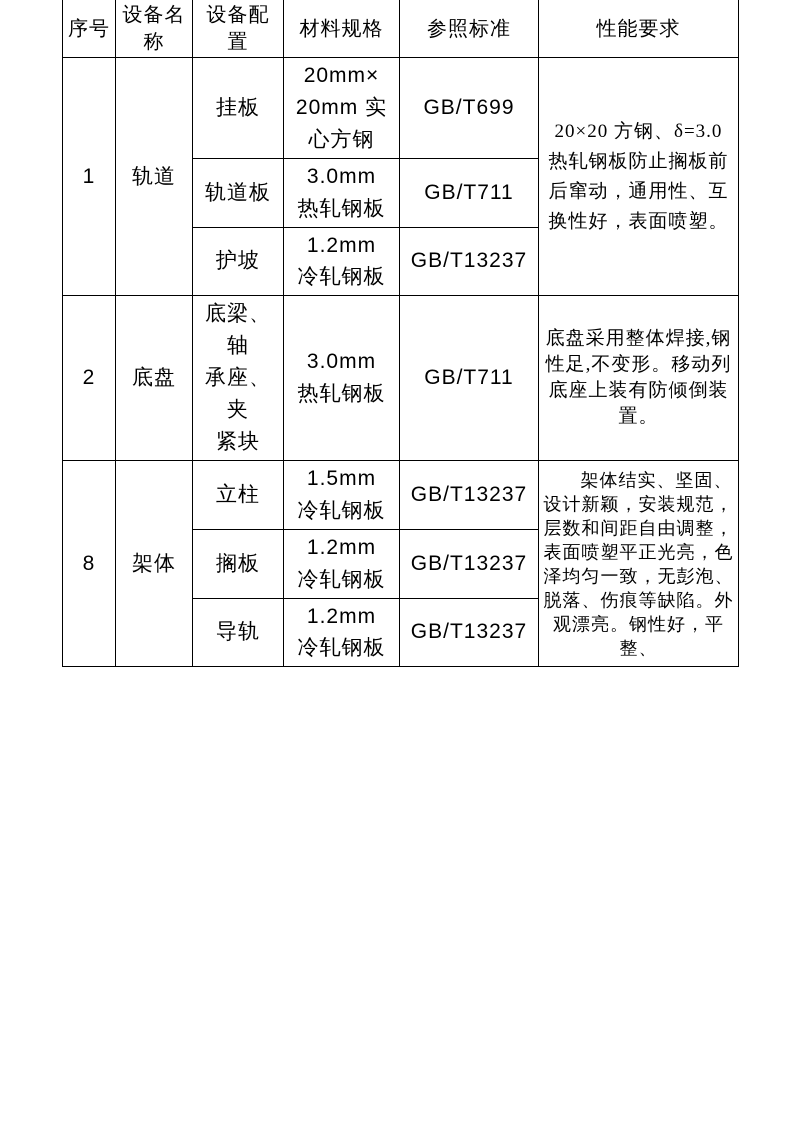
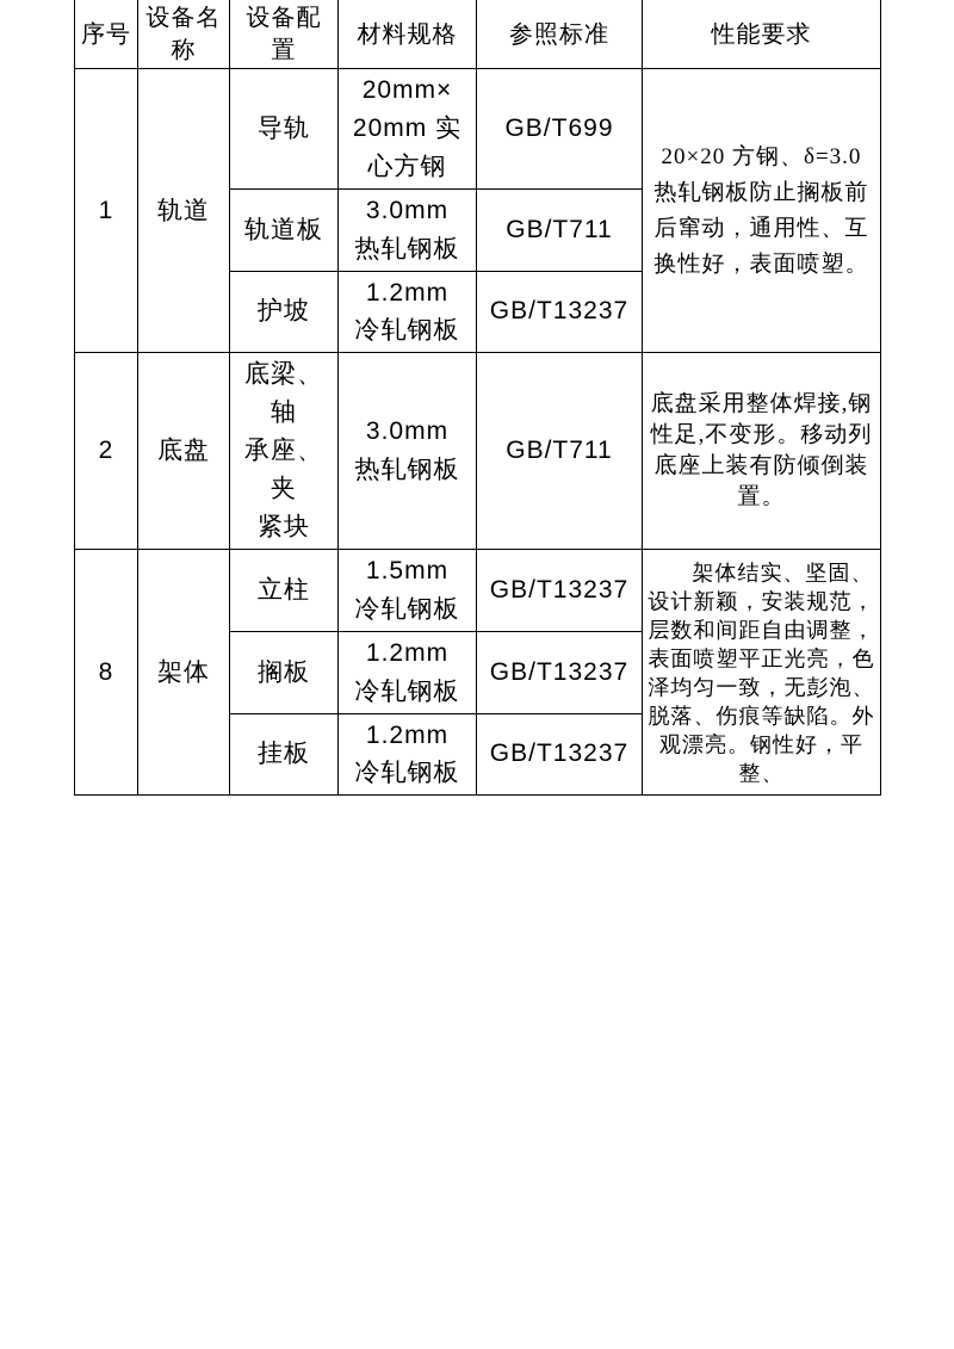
  序号	设备名称	设备配置	材料规格	参照标准	性能要求
- 1	轨道	挂板	20mm× 20mm 实 心方钢	GB/T699	20×20 方钢、δ=3.0 热轧钢板防止搁板前后窜动，通用性、互换性好，表面喷塑。
+ 1	轨道	导轨	20mm× 20mm 实 心方钢	GB/T699	20×20 方钢、δ=3.0 热轧钢板防止搁板前后窜动，通用性、互换性好，表面喷塑。
  轨道板	3.0mm 热轧钢板	GB/T711
  护坡	1.2mm 冷轧钢板	GB/T13237
  2	底盘	底梁、轴 承座、夹 紧块	3.0mm 热轧钢板	GB/T711	底盘采用整体焊接,钢性足,不变形。移动列底座上装有防倾倒装置。
  8	架体	立柱	1.5mm 冷轧钢板	GB/T13237	架体结实、坚固、设计新颖，安装规范，层数和间距自由调整，表面喷塑平正光亮，色泽均匀一致，无彭泡、脱落、伤痕等缺陷。外观漂亮。钢性好，平整、
  搁板	1.2mm 冷轧钢板	GB/T13237
- 导轨	1.2mm 冷轧钢板	GB/T13237
+ 挂板	1.2mm 冷轧钢板	GB/T13237
